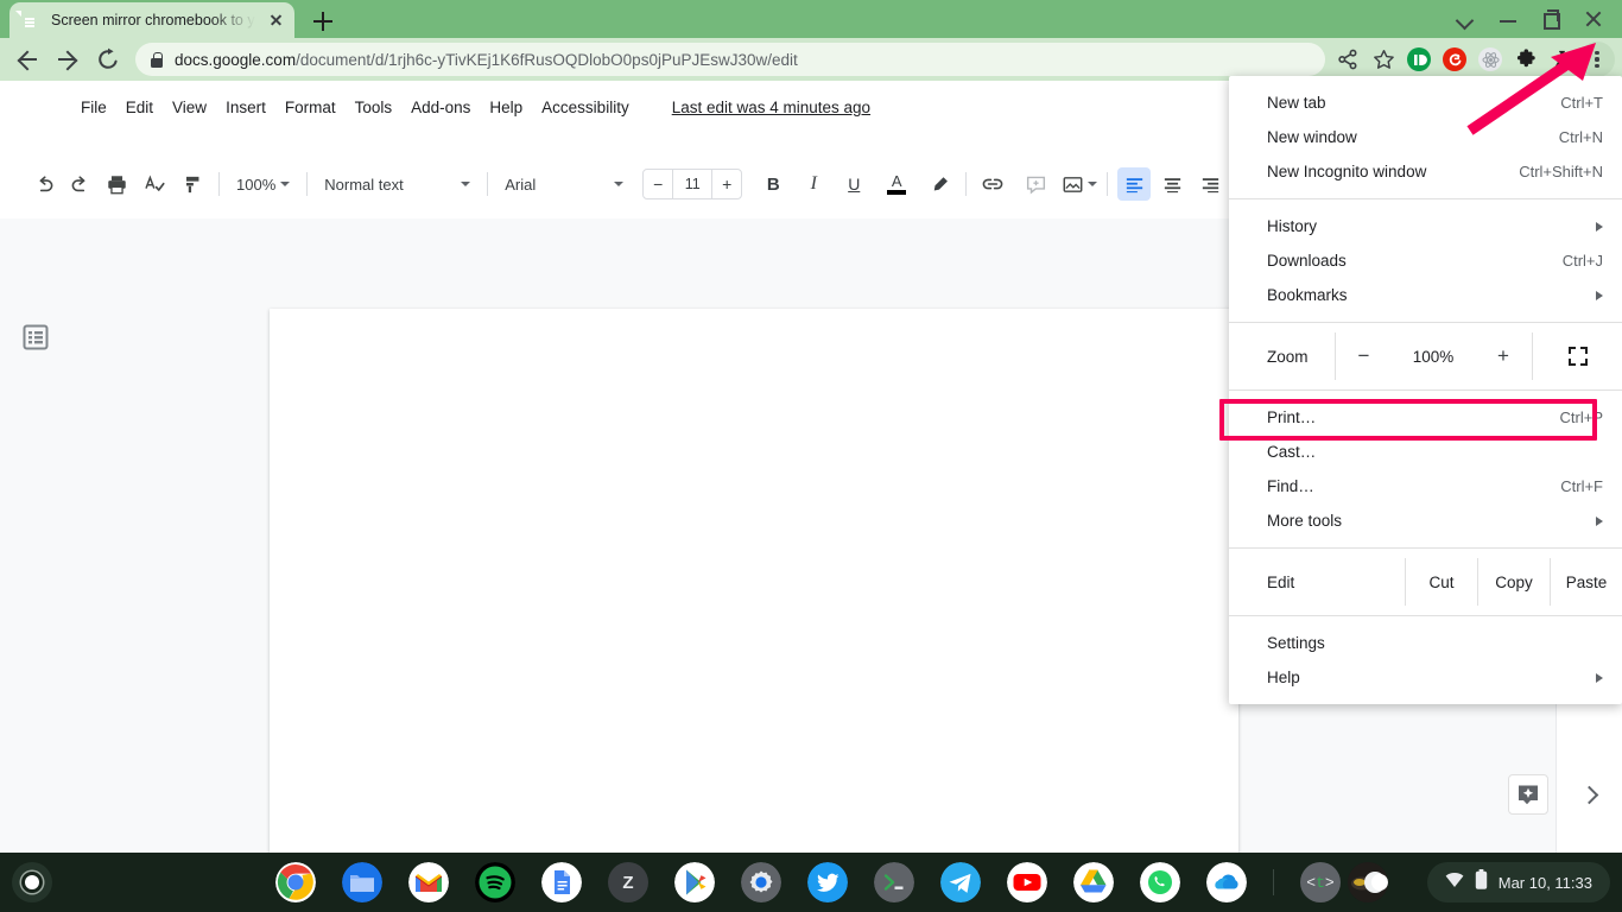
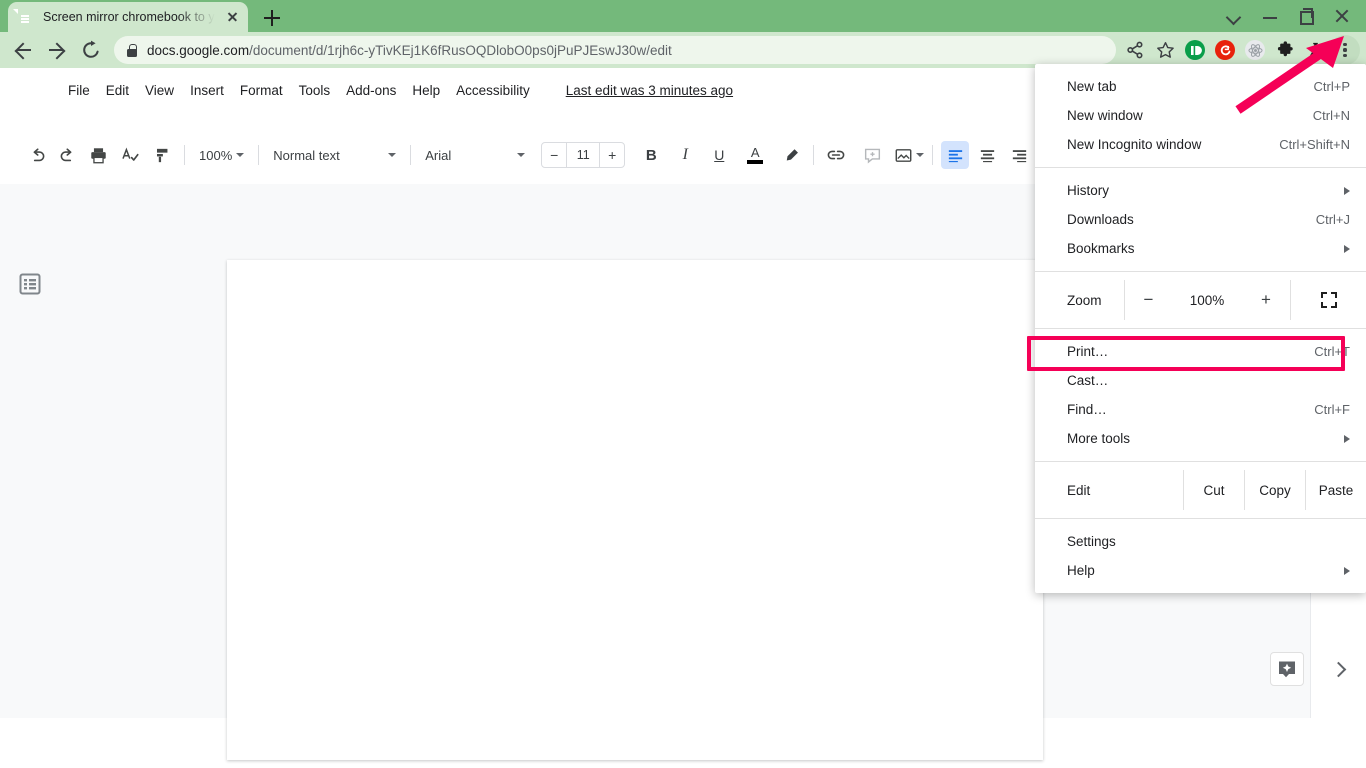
  Screen mirror chromebook to y
  docs.google.com/document/d/1rjh6c-yTivKEj1K6fRusOQDlobO0ps0jPuPJEswJ30w/edit
  File
  Edit
  View
  Insert
  Format
  Tools
  Add-ons
  Help
  Accessibility
- Last edit was 4 minutes ago
+ Last edit was 3 minutes ago
  100%
  Normal text
  Arial
  −
  11
  +
  B
  I
  U
  A
  New tab
- Ctrl+T
+ Ctrl+P
  New window
  Ctrl+N
  New Incognito window
  Ctrl+Shift+N
  History
  Downloads
  Ctrl+J
  Bookmarks
  Zoom
  −
  100%
  +
  Print…
- Ctrl+P
+ Ctrl+T
  Cast…
  Find…
  Ctrl+F
  More tools
  Edit
  Cut
  Copy
  Paste
  Settings
  Help
- Z
- <t>
- Mar 10, 11:33
